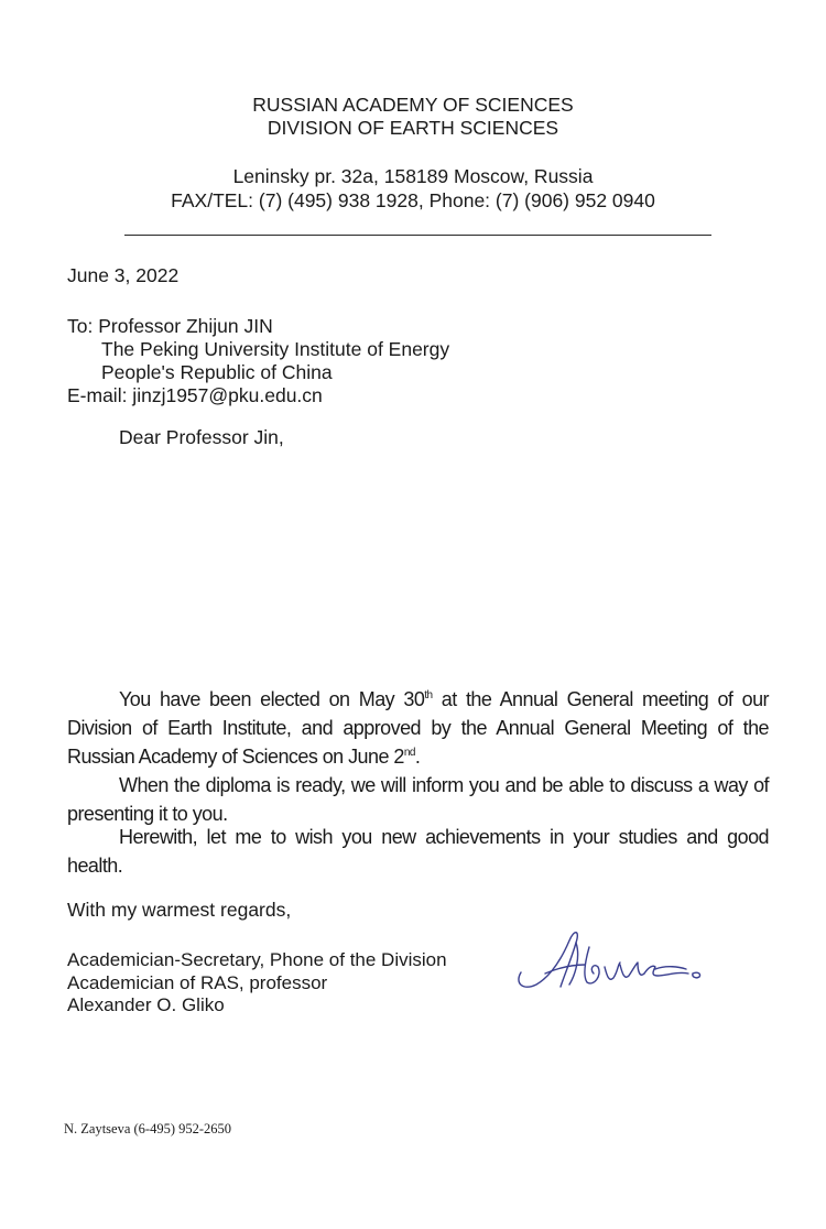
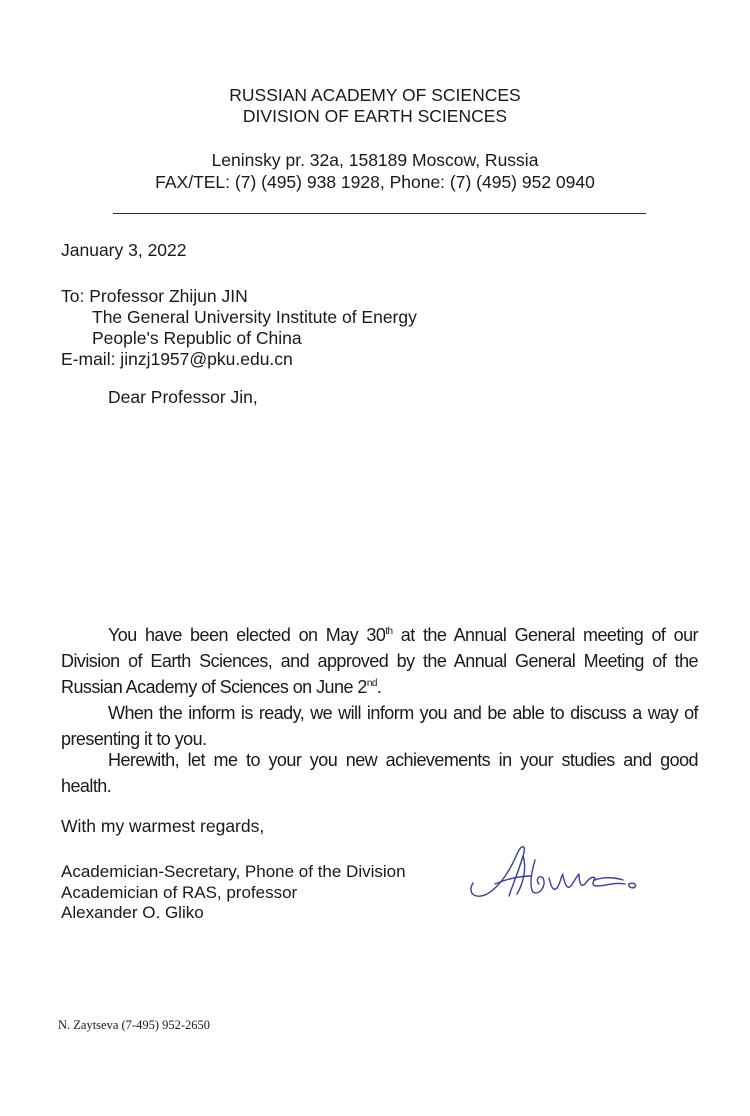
  RUSSIAN ACADEMY OF SCIENCES
  DIVISION OF EARTH SCIENCES
  Leninsky pr. 32a, 158189 Moscow, Russia
- FAX/TEL: (7) (495) 938 1928, Phone: (7) (906) 952 0940
+ FAX/TEL: (7) (495) 938 1928, Phone: (7) (495) 952 0940
- June 3, 2022
+ January 3, 2022
  To: Professor Zhijun JIN
- The Peking University Institute of Energy
+ The General University Institute of Energy
  People's Republic of China
  E-mail: jinzj1957@pku.edu.cn
  Dear Professor Jin,
- You have been elected on May 30th at the Annual General meeting of our Division of Earth Institute, and approved by the Annual General Meeting of the Russian Academy of Sciences on June 2nd.
+ You have been elected on May 30th at the Annual General meeting of our Division of Earth Sciences, and approved by the Annual General Meeting of the Russian Academy of Sciences on June 2nd.
- When the diploma is ready, we will inform you and be able to discuss a way of presenting it to you.
+ When the inform is ready, we will inform you and be able to discuss a way of presenting it to you.
- Herewith, let me to wish you new achievements in your studies and good health.
+ Herewith, let me to your you new achievements in your studies and good health.
  With my warmest regards,
  Academician-Secretary, Phone of the Division
  Academician of RAS, professor
  Alexander O. Gliko
- N. Zaytseva (6-495) 952-2650
+ N. Zaytseva (7-495) 952-2650
